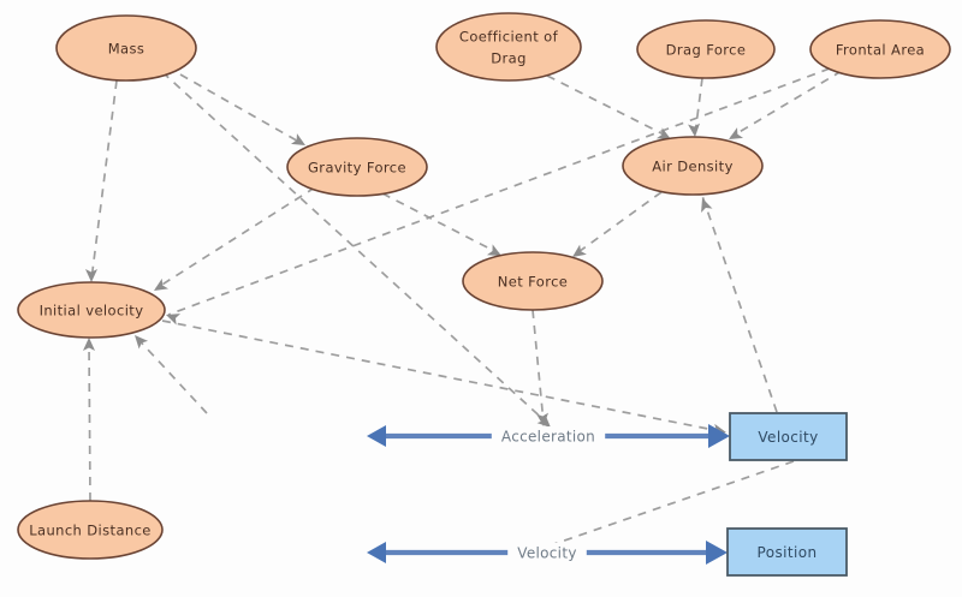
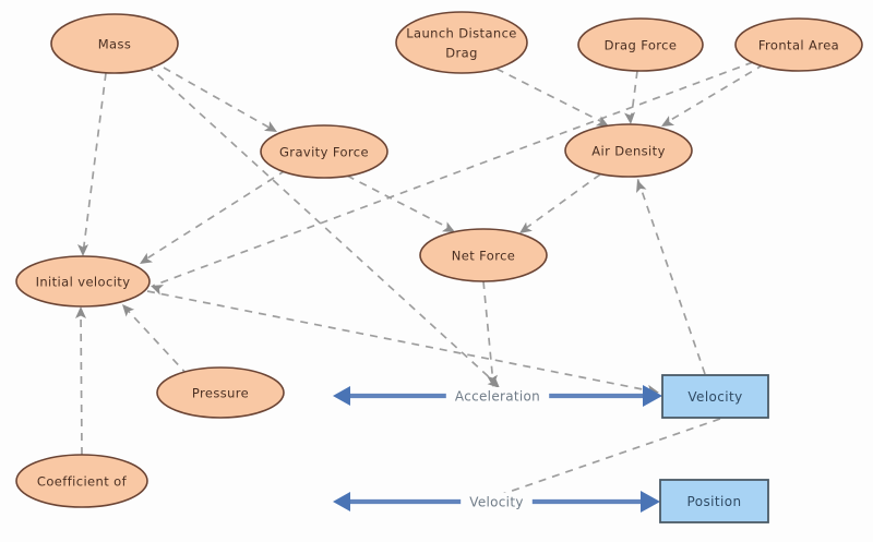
  Mass
- Coefficient of
+ Launch Distance
  Drag
  Drag Force
  Frontal Area
  Gravity Force
  Air Density
  Net Force
  Initial velocity
+ Pressure
- Launch Distance
+ Coefficient of
  Velocity
  Position
  Acceleration
  Velocity
